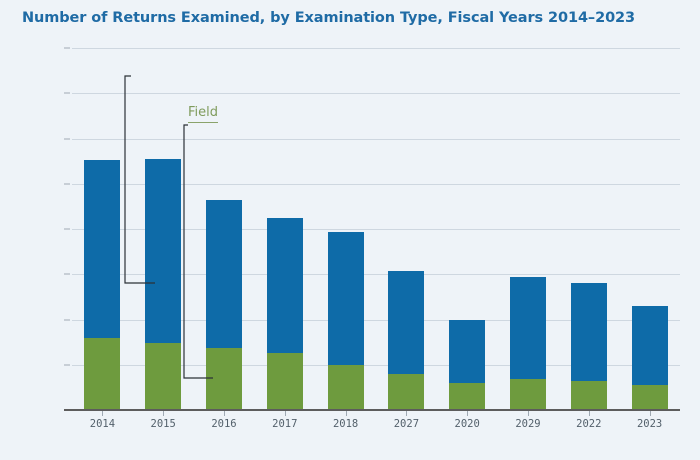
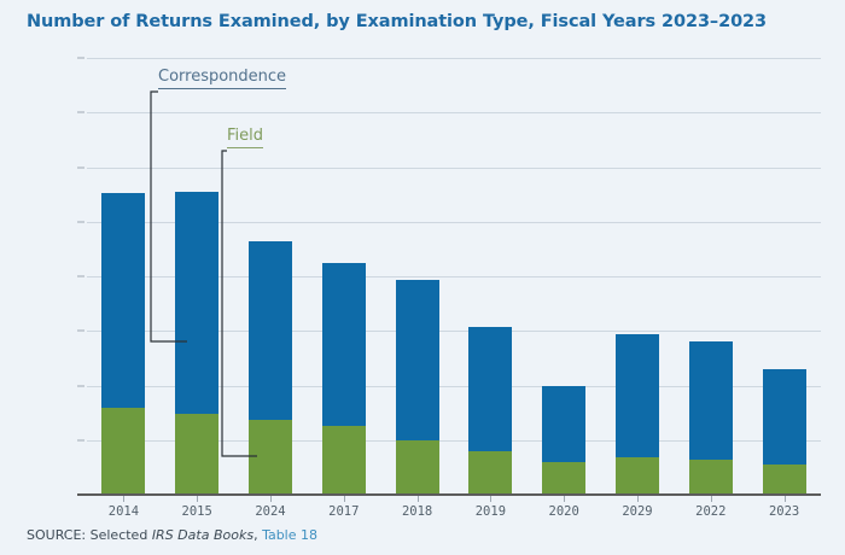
- Number of Returns Examined, by Examination Type, Fiscal Years 2014–2023
+ Number of Returns Examined, by Examination Type, Fiscal Years 2023–2023
  2014
  2015
- 2016
+ 2024
  2017
  2018
- 2027
+ 2019
  2020
  2029
  2022
  2023
+ Correspondence
  Field
+ SOURCE: Selected IRS Data Books, Table 18
